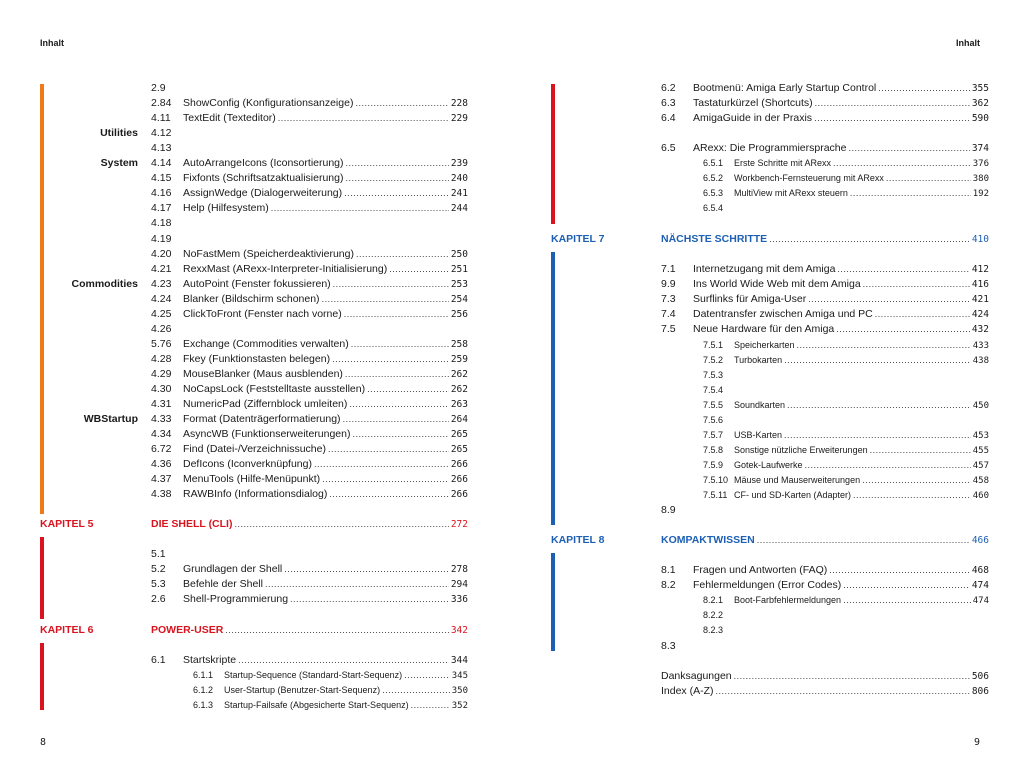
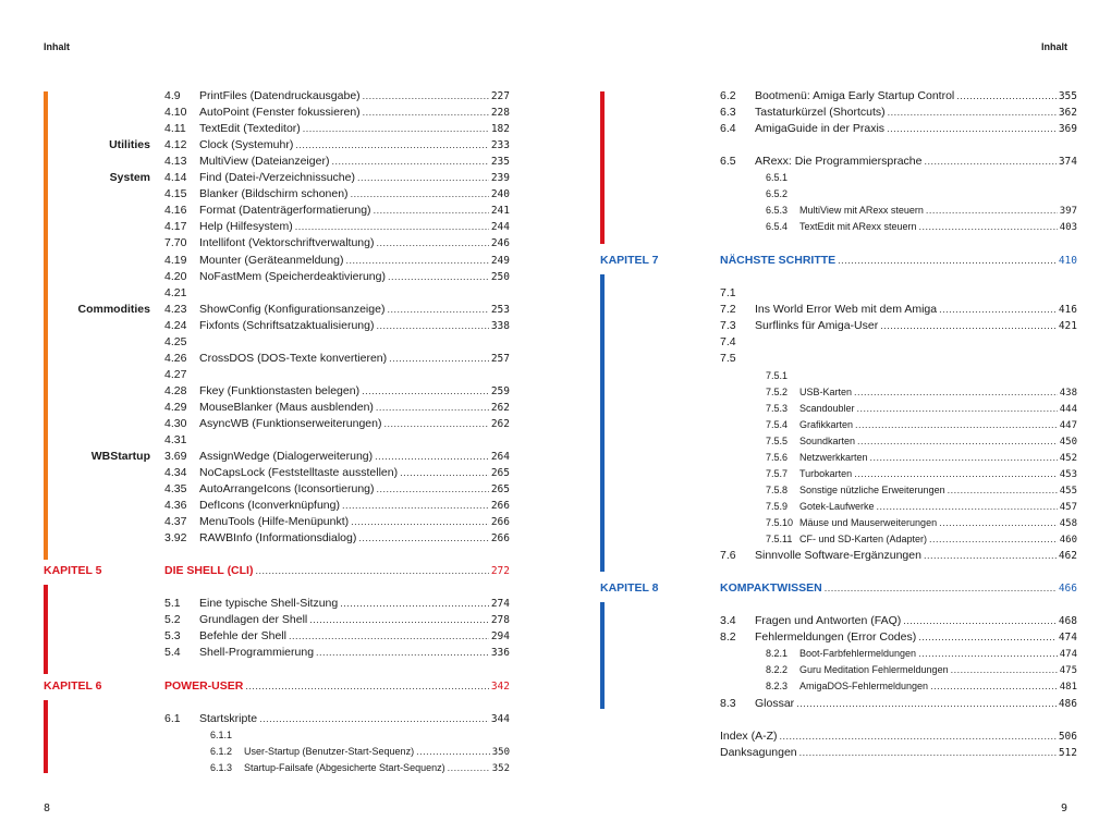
  Inhalt
  8
- 2.9
+ 4.9
+ PrintFiles (Datendruckausgabe)
+ 227
- 2.84
+ 4.10
- ShowConfig (Konfigurationsanzeige)
+ AutoPoint (Fenster fokussieren)
  228
  4.11
  TextEdit (Texteditor)
- 229
+ 182
  4.12
+ Clock (Systemuhr)
+ 233
  4.13
+ MultiView (Dateianzeiger)
+ 235
  4.14
- AutoArrangeIcons (Iconsortierung)
+ Find (Datei-/Verzeichnissuche)
  239
  4.15
- Fixfonts (Schriftsatzaktualisierung)
+ Blanker (Bildschirm schonen)
  240
  4.16
- AssignWedge (Dialogerweiterung)
+ Format (Datenträgerformatierung)
  241
  4.17
  Help (Hilfesystem)
  244
- 4.18
+ 7.70
+ Intellifont (Vektorschriftverwaltung)
+ 246
  4.19
+ Mounter (Geräteanmeldung)
+ 249
  4.20
  NoFastMem (Speicherdeaktivierung)
  250
  4.21
- RexxMast (ARexx-Interpreter-Initialisierung)
- 251
  4.23
- AutoPoint (Fenster fokussieren)
+ ShowConfig (Konfigurationsanzeige)
  253
  4.24
- Blanker (Bildschirm schonen)
+ Fixfonts (Schriftsatzaktualisierung)
- 254
+ 338
  4.25
- ClickToFront (Fenster nach vorne)
- 256
  4.26
+ CrossDOS (DOS-Texte konvertieren)
+ 257
- 5.76
+ 4.27
- Exchange (Commodities verwalten)
- 258
  4.28
  Fkey (Funktionstasten belegen)
  259
  4.29
  MouseBlanker (Maus ausblenden)
  262
  4.30
- NoCapsLock (Feststelltaste ausstellen)
+ AsyncWB (Funktionserweiterungen)
  262
  4.31
- NumericPad (Ziffernblock umleiten)
- 263
- 4.33
+ 3.69
- Format (Datenträgerformatierung)
+ AssignWedge (Dialogerweiterung)
  264
  4.34
- AsyncWB (Funktionserweiterungen)
+ NoCapsLock (Feststelltaste ausstellen)
  265
- 6.72
+ 4.35
- Find (Datei-/Verzeichnissuche)
+ AutoArrangeIcons (Iconsortierung)
  265
  4.36
  DefIcons (Iconverknüpfung)
  266
  4.37
  MenuTools (Hilfe-Menüpunkt)
  266
- 4.38
+ 3.92
  RAWBInfo (Informationsdialog)
  266
  Utilities
  System
  Commodities
  WBStartup
  KAPITEL 5
  DIE SHELL (CLI)
  272
  5.1
+ Eine typische Shell-Sitzung
+ 274
  5.2
  Grundlagen der Shell
  278
  5.3
  Befehle der Shell
  294
- 2.6
+ 5.4
  Shell-Programmierung
  336
  KAPITEL 6
  POWER-USER
  342
  6.1
  Startskripte
  344
  6.1.1
- Startup-Sequence (Standard-Start-Sequenz)
- 345
  6.1.2
  User-Startup (Benutzer-Start-Sequenz)
  350
  6.1.3
  Startup-Failsafe (Abgesicherte Start-Sequenz)
  352
  Inhalt
  9
  6.2
  Bootmenü: Amiga Early Startup Control
  355
  6.3
  Tastaturkürzel (Shortcuts)
  362
  6.4
  AmigaGuide in der Praxis
- 590
+ 369
  6.5
  ARexx: Die Programmiersprache
  374
  6.5.1
- Erste Schritte mit ARexx
- 376
  6.5.2
- Workbench-Fernsteuerung mit ARexx
- 380
  6.5.3
  MultiView mit ARexx steuern
- 192
+ 397
  6.5.4
+ TextEdit mit ARexx steuern
+ 403
  KAPITEL 7
  NÄCHSTE SCHRITTE
  410
  7.1
- Internetzugang mit dem Amiga
- 412
- 9.9
+ 7.2
- Ins World Wide Web mit dem Amiga
+ Ins World Error Web mit dem Amiga
  416
  7.3
  Surflinks für Amiga-User
  421
  7.4
- Datentransfer zwischen Amiga und PC
- 424
  7.5
- Neue Hardware für den Amiga
- 432
  7.5.1
- Speicherkarten
- 433
  7.5.2
- Turbokarten
+ USB-Karten
  438
  7.5.3
+ Scandoubler
+ 444
  7.5.4
+ Grafikkarten
+ 447
  7.5.5
  Soundkarten
  450
  7.5.6
+ Netzwerkkarten
+ 452
  7.5.7
- USB-Karten
+ Turbokarten
  453
  7.5.8
  Sonstige nützliche Erweiterungen
  455
  7.5.9
  Gotek-Laufwerke
  457
  7.5.10
  Mäuse und Mauserweiterungen
  458
  7.5.11
  CF- und SD-Karten (Adapter)
  460
- 8.9
+ 7.6
+ Sinnvolle Software-Ergänzungen
+ 462
  KAPITEL 8
  KOMPAKTWISSEN
  466
- 8.1
+ 3.4
  Fragen und Antworten (FAQ)
  468
  8.2
  Fehlermeldungen (Error Codes)
  474
  8.2.1
  Boot-Farbfehlermeldungen
  474
  8.2.2
+ Guru Meditation Fehlermeldungen
+ 475
  8.2.3
+ AmigaDOS-Fehlermeldungen
+ 481
  8.3
+ Glossar
+ 486
- Danksagungen
+ Index (A-Z)
  506
- Index (A-Z)
+ Danksagungen
- 806
+ 512
